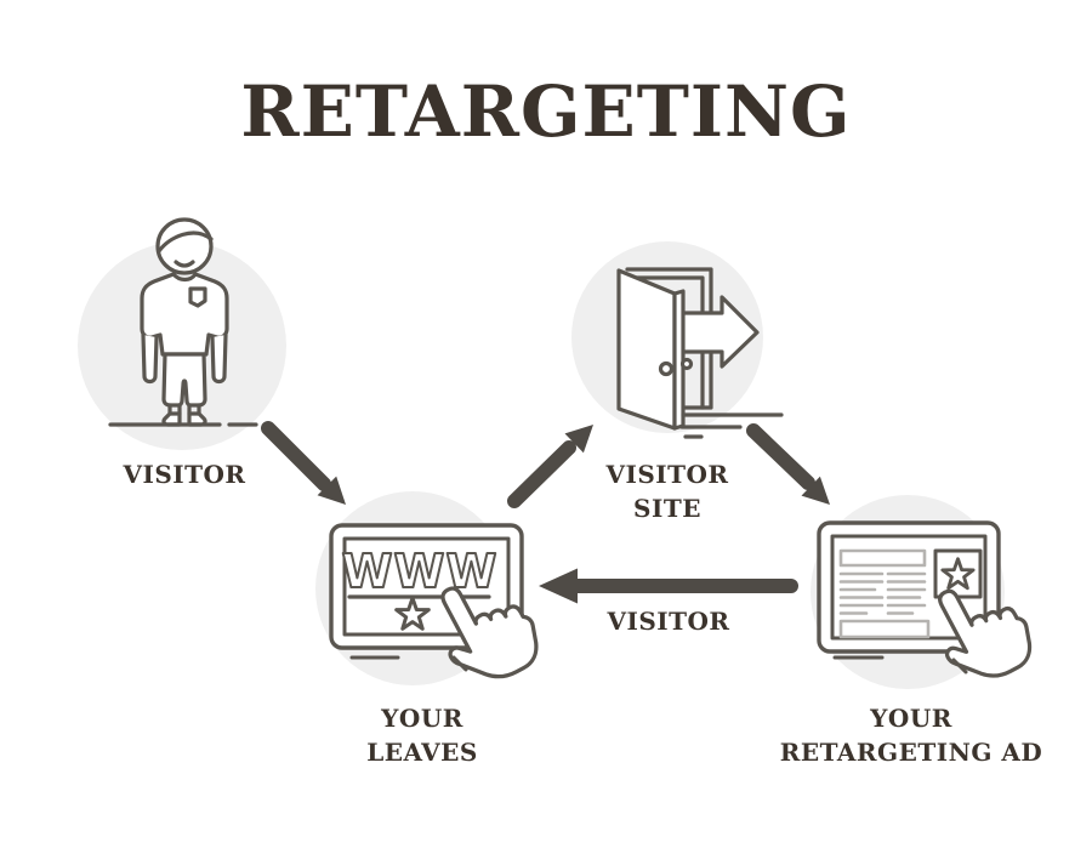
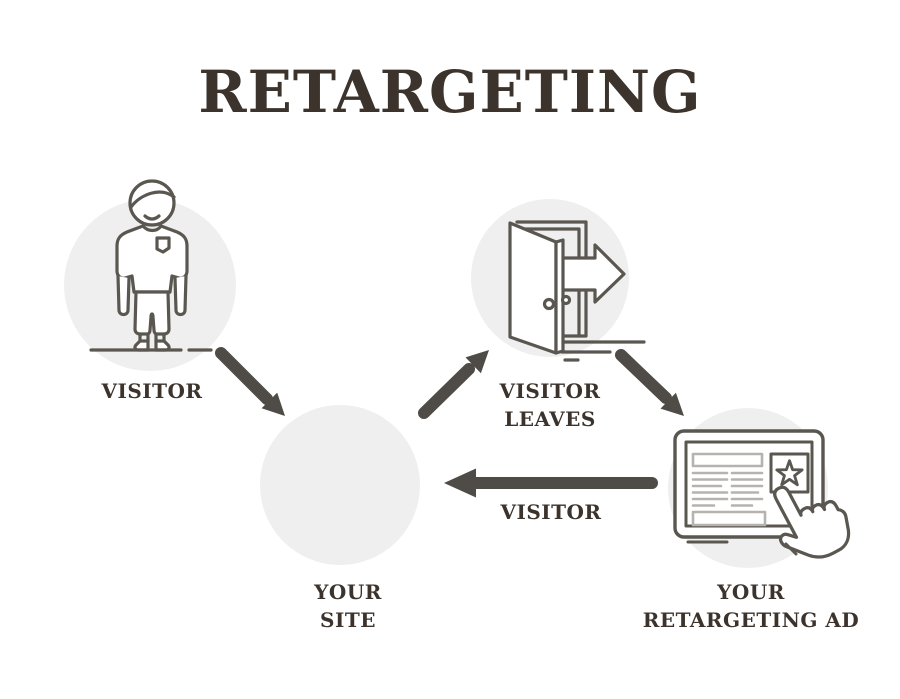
- WWW
  RETARGETING
  VISITOR
  VISITOR
- SITE
+ LEAVES
  YOUR
- LEAVES
+ SITE
  VISITOR
  YOUR
  RETARGETING AD
